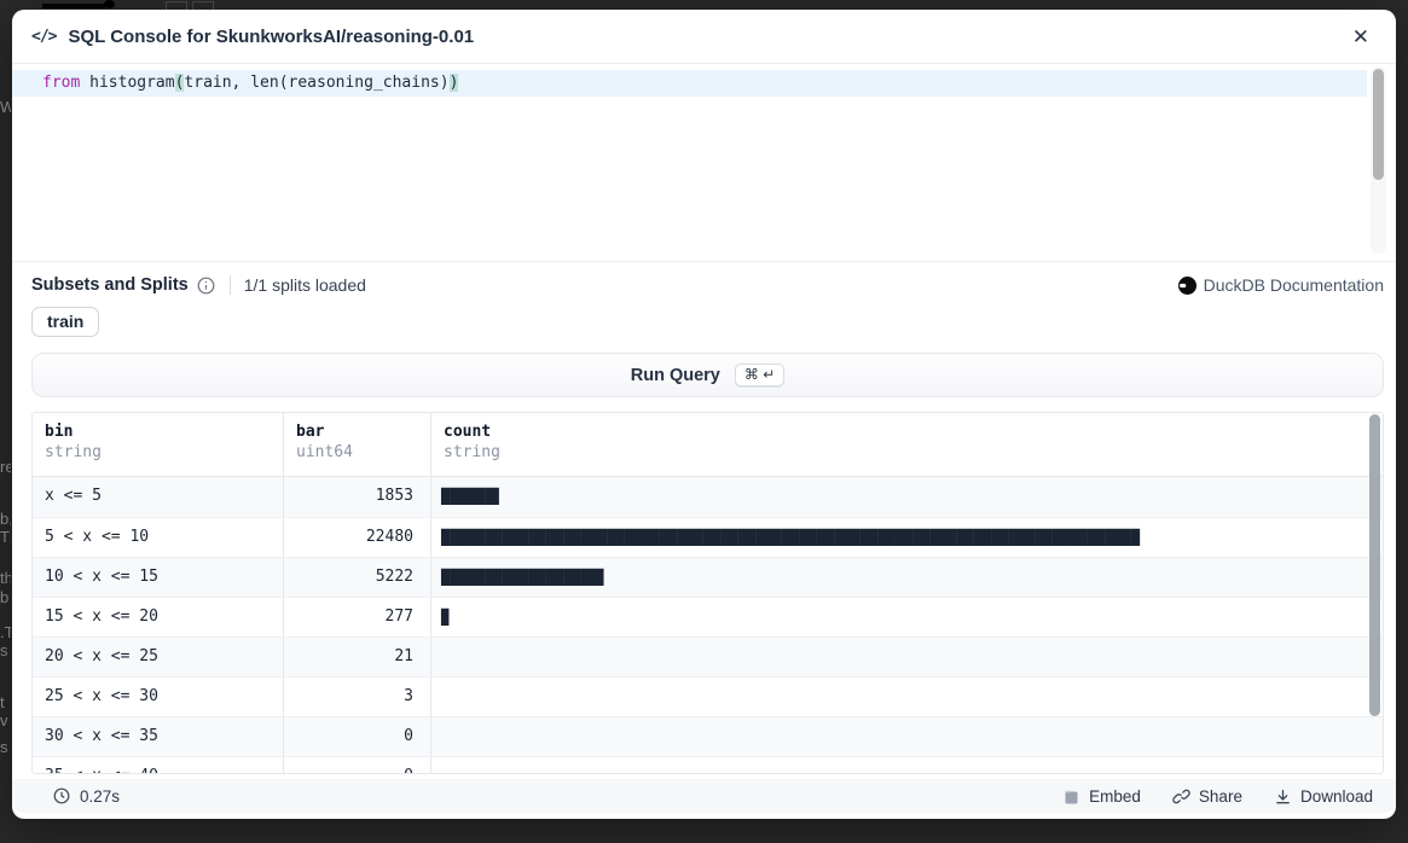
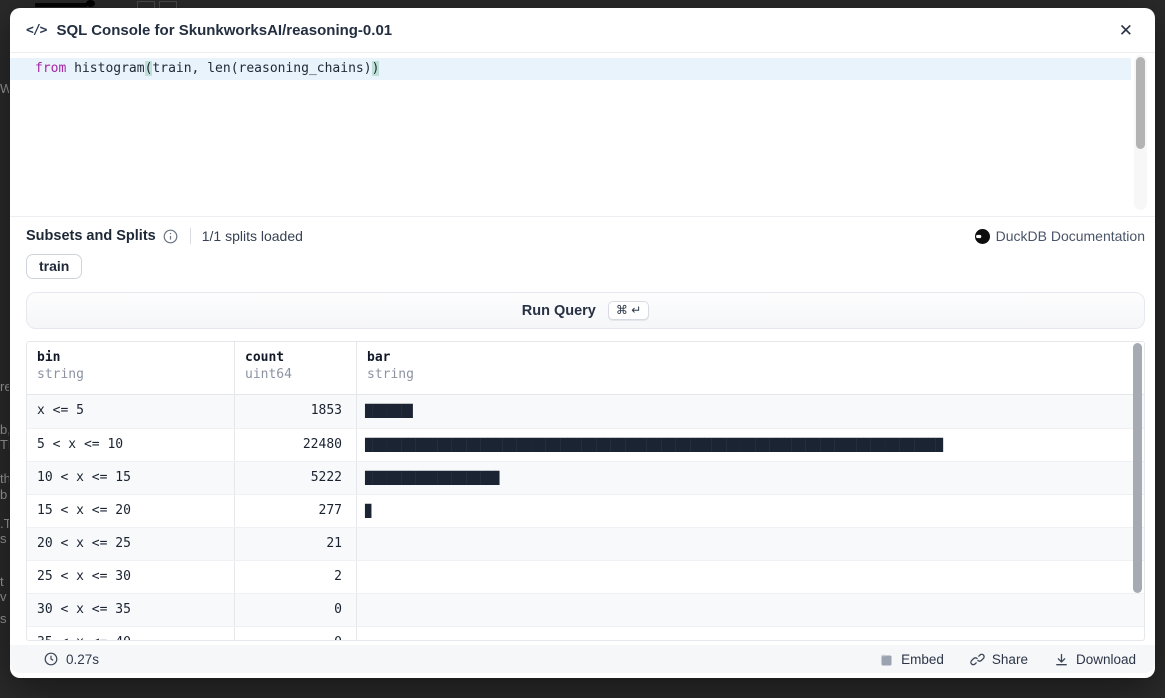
  W
  re
  b
  .T
  s
  t
  v
  s
  </>
  SQL Console for SkunkworksAI/reasoning-0.01
  ✕
  from histogram(train, len(reasoning_chains))
  Subsets and Splits
  1/1 splits loaded
  DuckDB Documentation
  train
  Run Query
  ⌘ ↵
  bin
  string
- bar
+ count
  uint64
- count
+ bar
  string
  x <= 5
  1853
  ██████▋
  5 < x <= 10
  22480
  ████████████████████████████████████████████████████████████████████████████████
  10 < x <= 15
  5222
  ██████████████████▋
  15 < x <= 20
  277
  ▉
  20 < x <= 25
  21
  25 < x <= 30
- 3
+ 2
  30 < x <= 35
  0
  0.27s
  Embed
  Share
  Download
